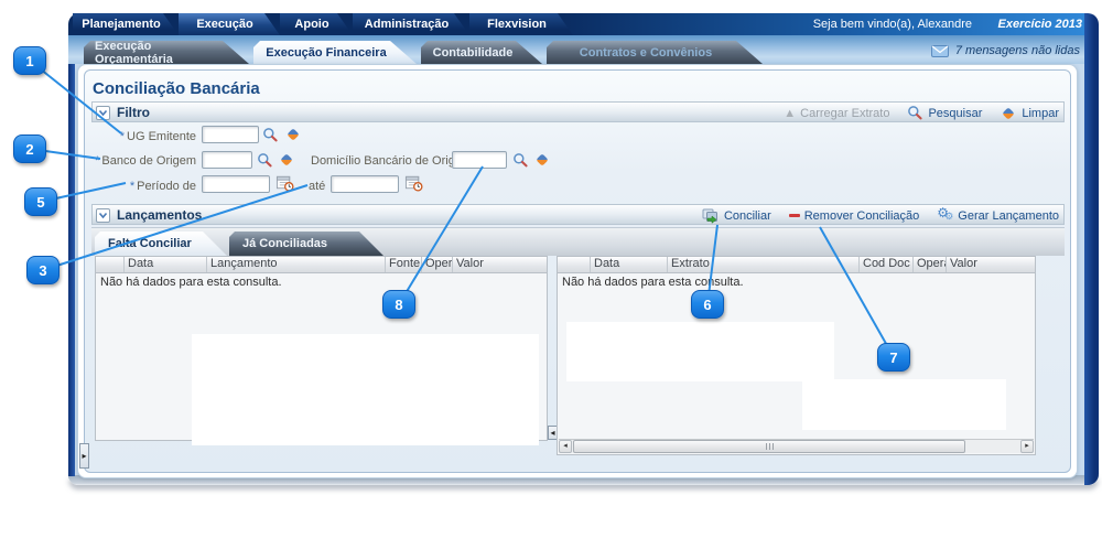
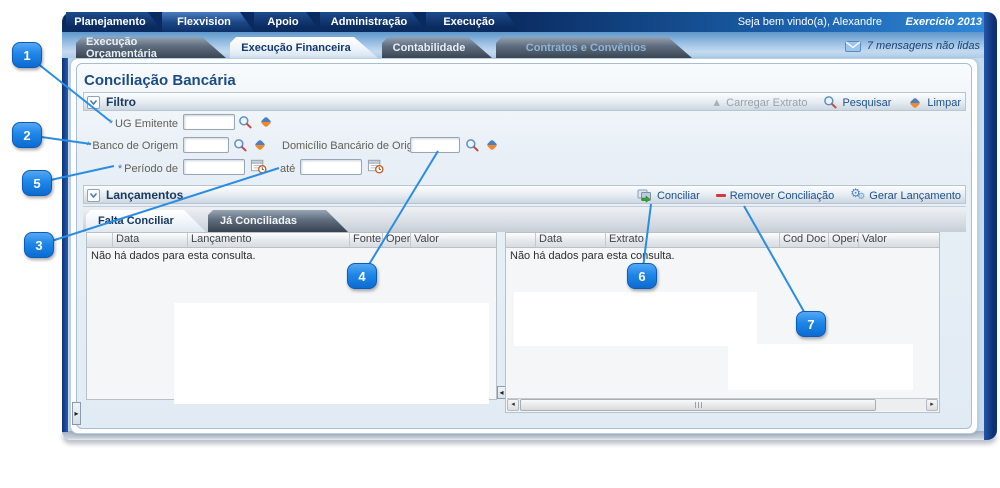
  Planejamento
- Execução
+ Flexvision
  Apoio
  Administração
- Flexvision
+ Execução
  Seja bem vindo(a), Alexandre
  Exercício 2013
  Execução Orçamentária
  Execução Financeira
  Contabilidade
  Contratos e Convênios
  7 mensagens não lidas
  Conciliação Bancária
  Filtro
  ▲
  Carregar Extrato
  Pesquisar
  Limpar
  * UG Emitente
  * Banco de Origem
  Domicílio Bancário de Ori
  * Período de
  até
  Lançamentos
  Conciliar
  Remover Conciliação
  ⚙
  ⚙
  Gerar Lançamento
  Faa Conciliar
  Já Conciliadas
  Data
  Lançamento
  Fonte
  Valor
  Não há dados para esta consulta.
  ◂
  Data
  Extrato
  Cod Doc
  Valor
  Não há dados para esta cosulta.
  ▸
  1
  2
  3
- 8
+ 4
  5
  6
  7
